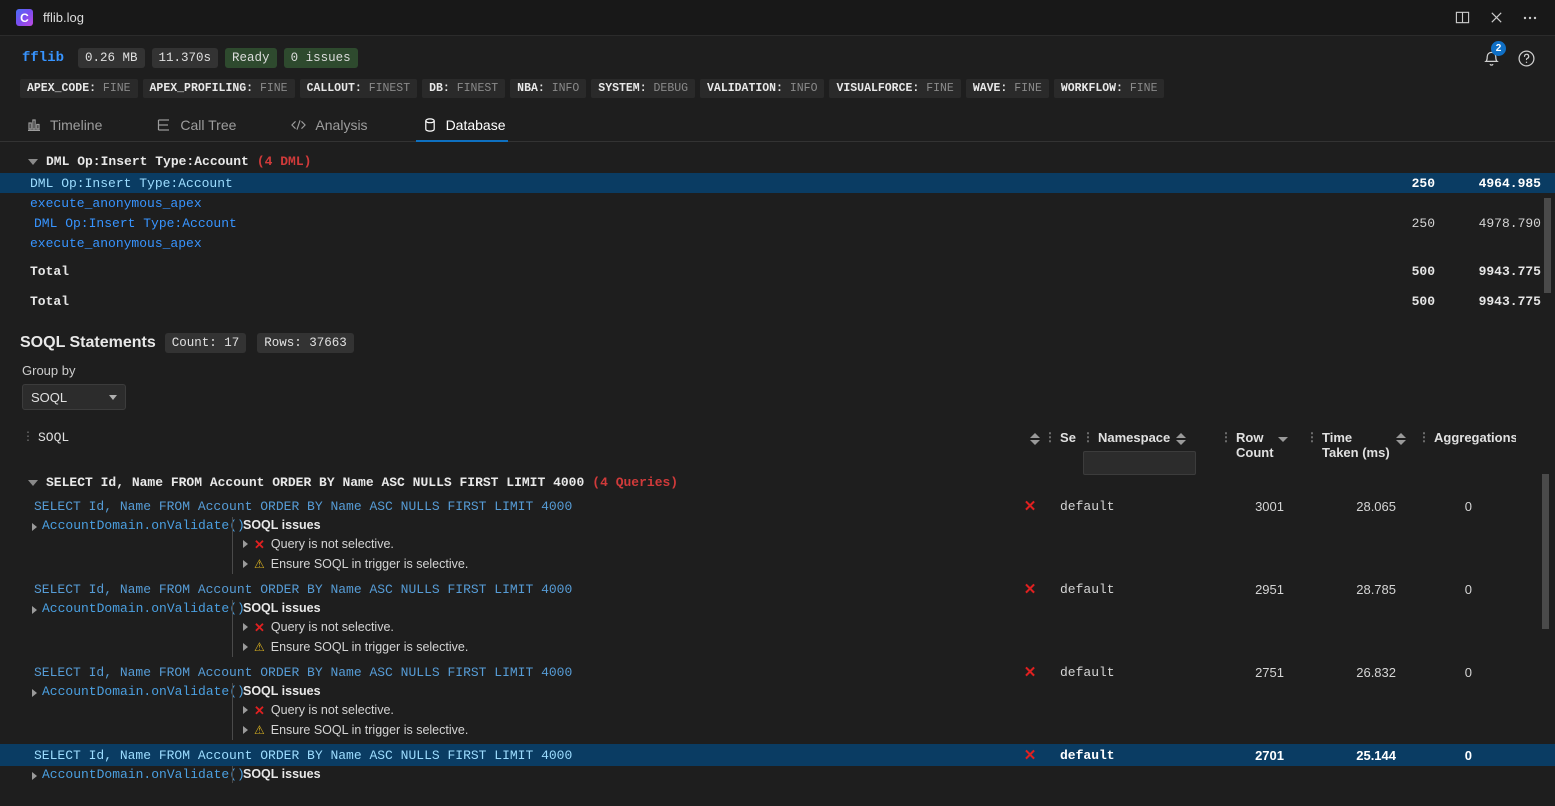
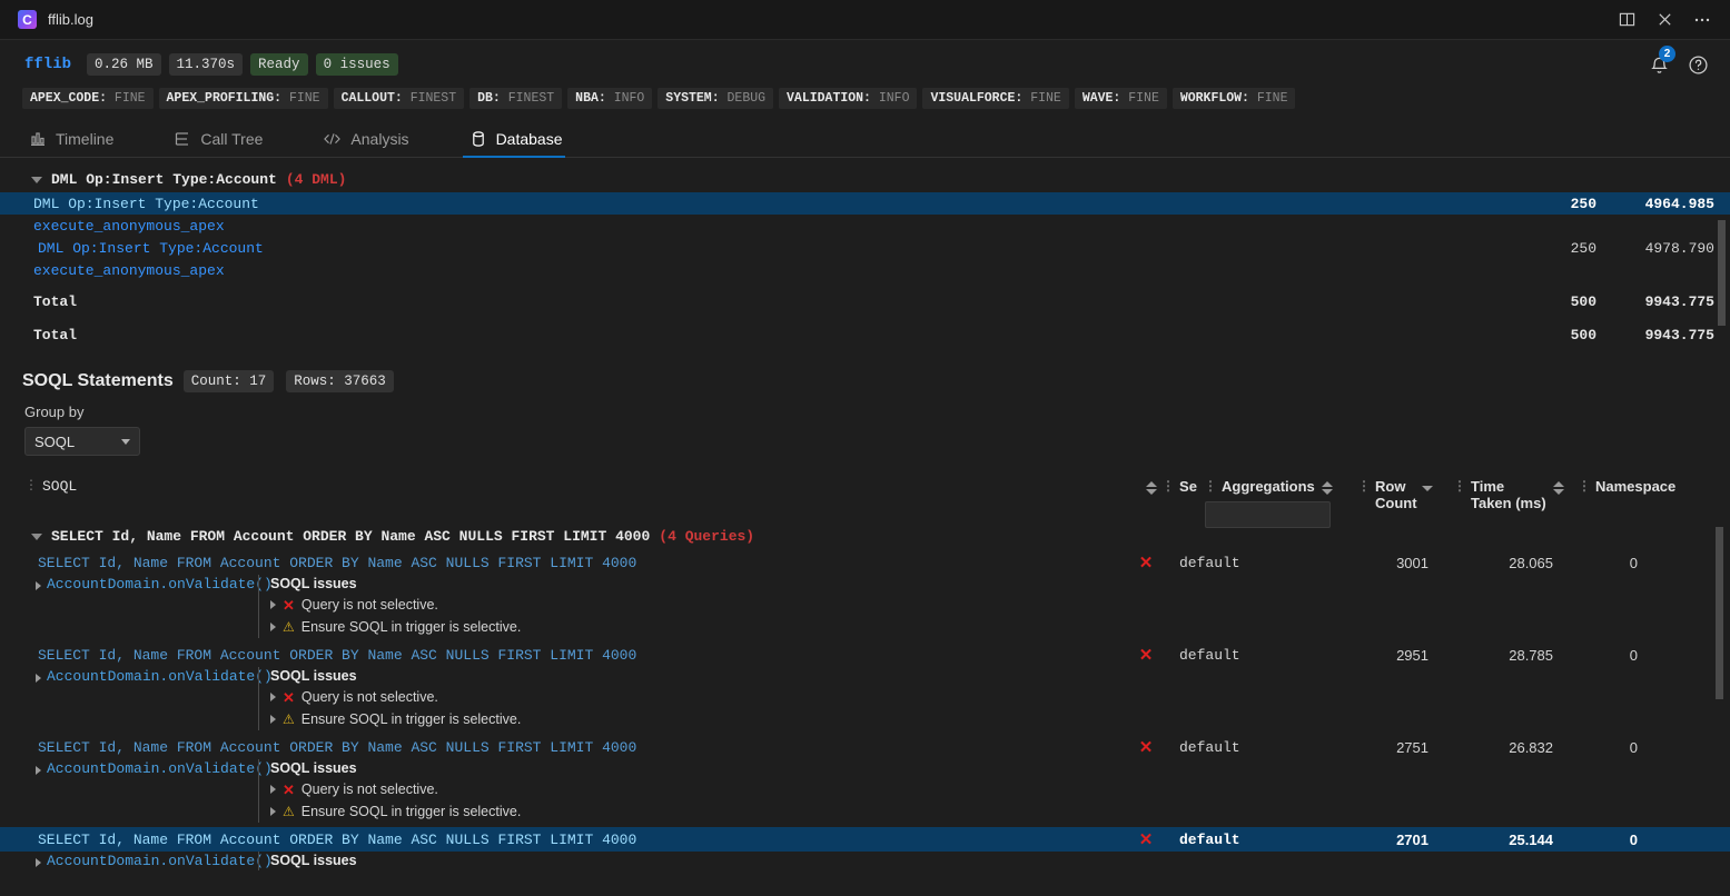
  C
  fflib.log
  fflib
  0.26 MB
  11.370s
  Ready
  0 issues
  2
  APEX_CODE: FINE
  APEX_PROFILING: FINE
  CALLOUT: FINEST
  DB: FINEST
  NBA: INFO
  SYSTEM: DEBUG
  VALIDATION: INFO
  VISUALFORCE: FINE
  WAVE: FINE
  WORKFLOW: FINE
  Timeline
  Call Tree
  Analysis
  Database
  DML Op:Insert Type:Account
  (4 DML)
  DML Op:Insert Type:Account
  250
  4964.985
  execute_anonymous_apex
  DML Op:Insert Type:Account
  250
  4978.790
  execute_anonymous_apex
  Total
  500
  9943.775
  Total
  500
  9943.775
  SOQL Statements
  Count: 17
  Rows: 37663
  Group by
  SOQL
  ⋮
  SOQL
  ⋮
  Se
  ⋮
- Namespace
+ Aggregations
  ⋮
  Row
  Count
  ⋮
  Time
  Taken (ms)
  ⋮
- Aggregations
+ Namespace
  SELECT Id, Name FROM Account ORDER BY Name ASC NULLS FIRST LIMIT 4000
  (4 Queries)
  SELECT Id, Name FROM Account ORDER BY Name ASC NULLS FIRST LIMIT 4000
  ✕
  default
  3001
  28.065
  0
  AccountDomain.onValidate()
  SOQL issues
  ✕
  Query is not selective.
  ⚠
  Ensure SOQL in trigger is selective.
  SELECT Id, Name FROM Account ORDER BY Name ASC NULLS FIRST LIMIT 4000
  ✕
  default
  2951
  28.785
  0
  AccountDomain.onValidate()
  SOQL issues
  ✕
  Query is not selective.
  ⚠
  Ensure SOQL in trigger is selective.
  SELECT Id, Name FROM Account ORDER BY Name ASC NULLS FIRST LIMIT 4000
  ✕
  default
  2751
  26.832
  0
  AccountDomain.onValidate()
  SOQL issues
  ✕
  Query is not selective.
  ⚠
  Ensure SOQL in trigger is selective.
  SELECT Id, Name FROM Account ORDER BY Name ASC NULLS FIRST LIMIT 4000
  ✕
  default
  2701
  25.144
  0
  AccountDomain.onValidate()
  SOQL issues
